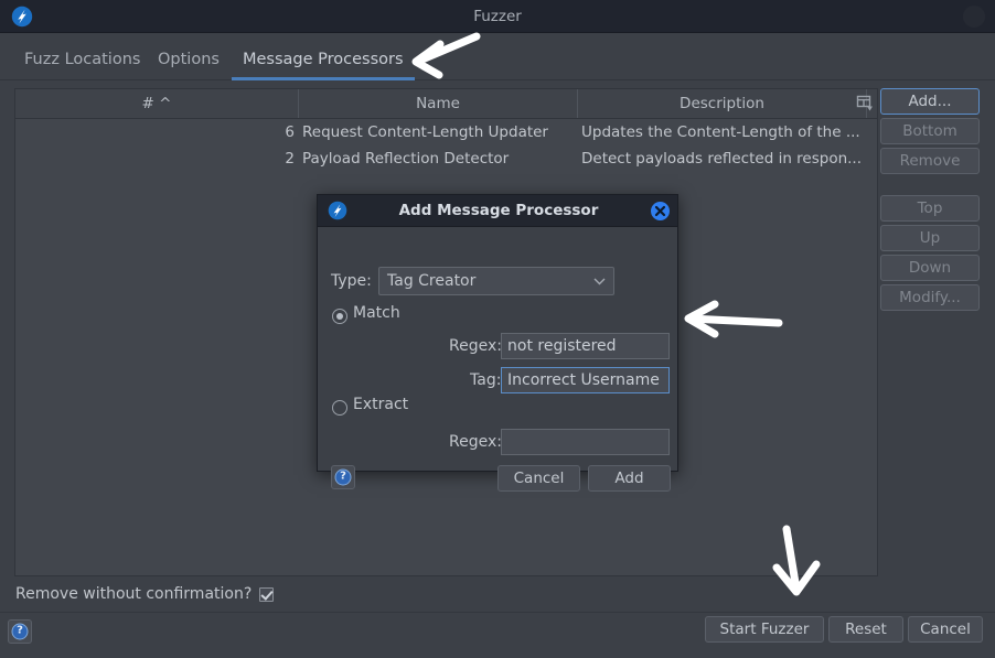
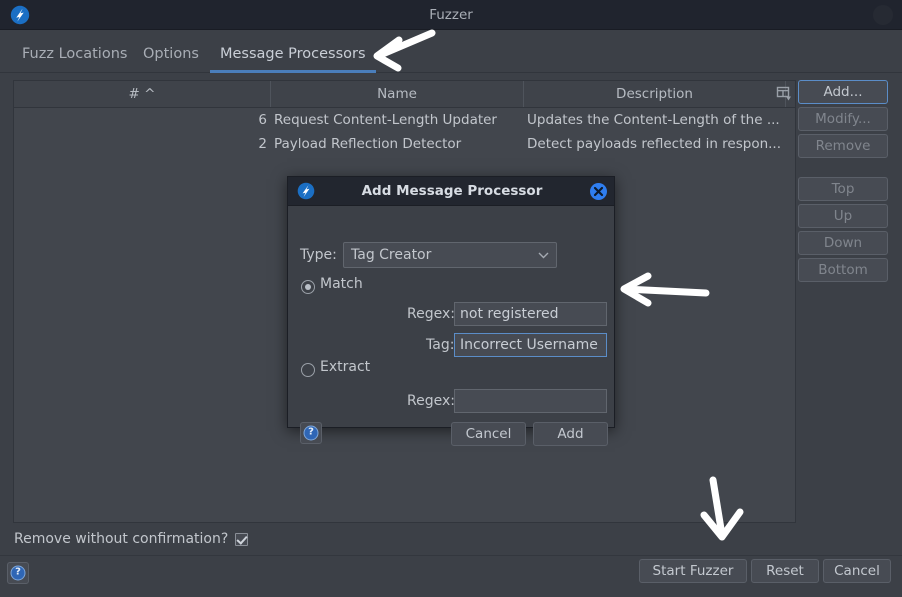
  Fuzzer
  Fuzz Locations
  Options
  Message Processors
  # ^
  Name
  Description
  6
  Request Content-Length Updater
  Updates the Content-Length of the ...
  2
  Payload Reflection Detector
  Detect payloads reflected in respon...
  Add...
- Bottom
+ Modify...
  Remove
  Top
  Up
  Down
- Modify...
+ Bottom
  Remove without confirmation?
  ?
  Start Fuzzer
  Reset
  Cancel
  Add Message Processor
  Type:
  Tag Creator
  Match
  Regex:
  not registered
  Tag:
  Incorrect Username
  Extract
  Regex:
  ?
  Cancel
  Add
